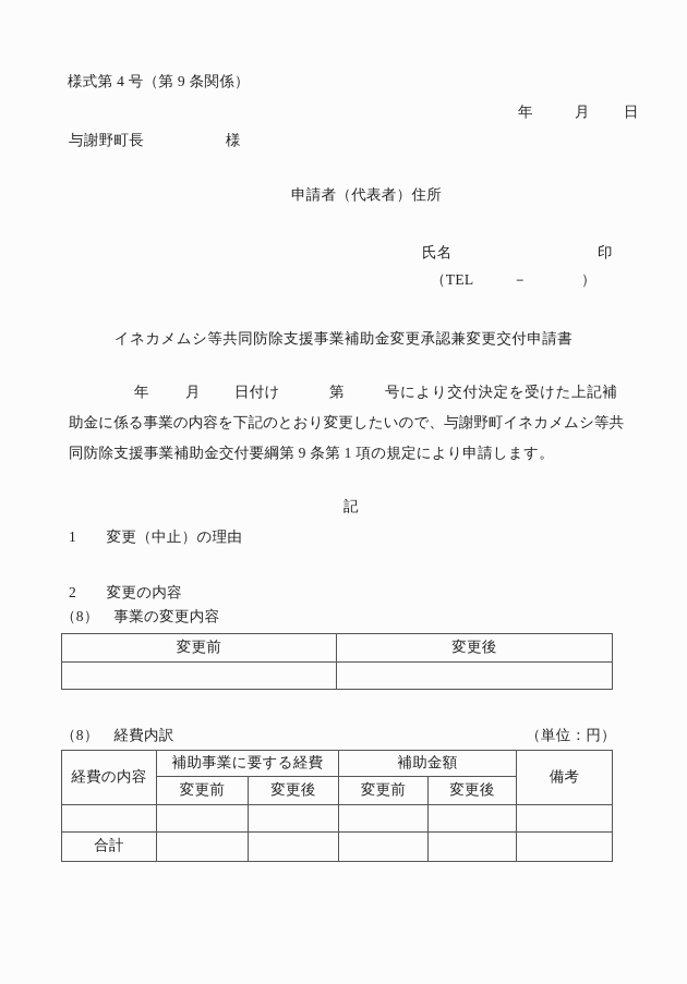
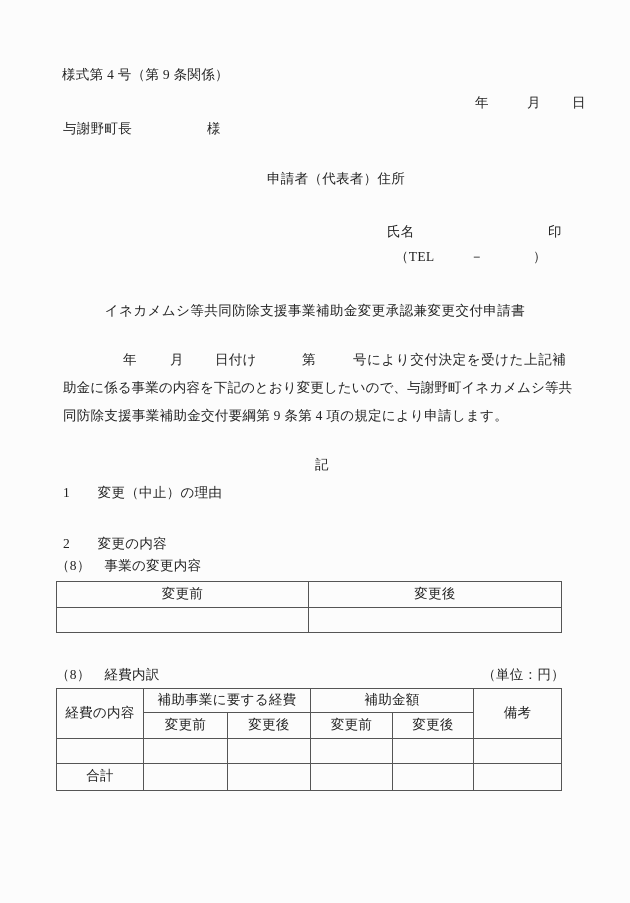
  様式第 4 号（第 9 条関係）
  年
  月
  日
  与謝野町長
  様
  申請者（代表者）住所
  氏名
  印
  （TEL
  －
  ）
  イネカメムシ等共同防除支援事業補助金変更承認兼変更交付申請書
  年
  月
  日付け
  第
  号により交付決定を受けた上記補
  助金に係る事業の内容を下記のとおり変更したいので、与謝野町イネカメムシ等共
- 同防除支援事業補助金交付要綱第 9 条第 1 項の規定により申請します。
+ 同防除支援事業補助金交付要綱第 9 条第 4 項の規定により申請します。
  記
  1 変更（中止）の理由
  2 変更の内容
  （8） 事業の変更内容
  変更前	変更後
  （8） 経費内訳
  （単位：円）
  経費の内容	補助事業に要する経費	補助金額	備考
  変更前	変更後	変更前	変更後
  合計
